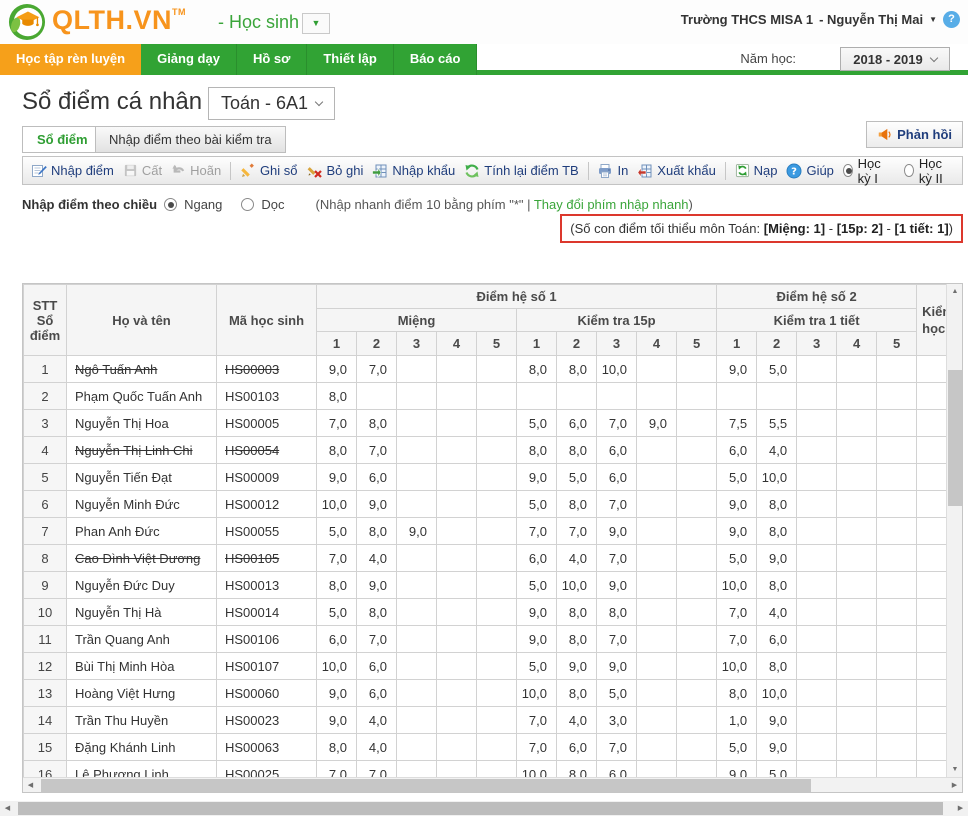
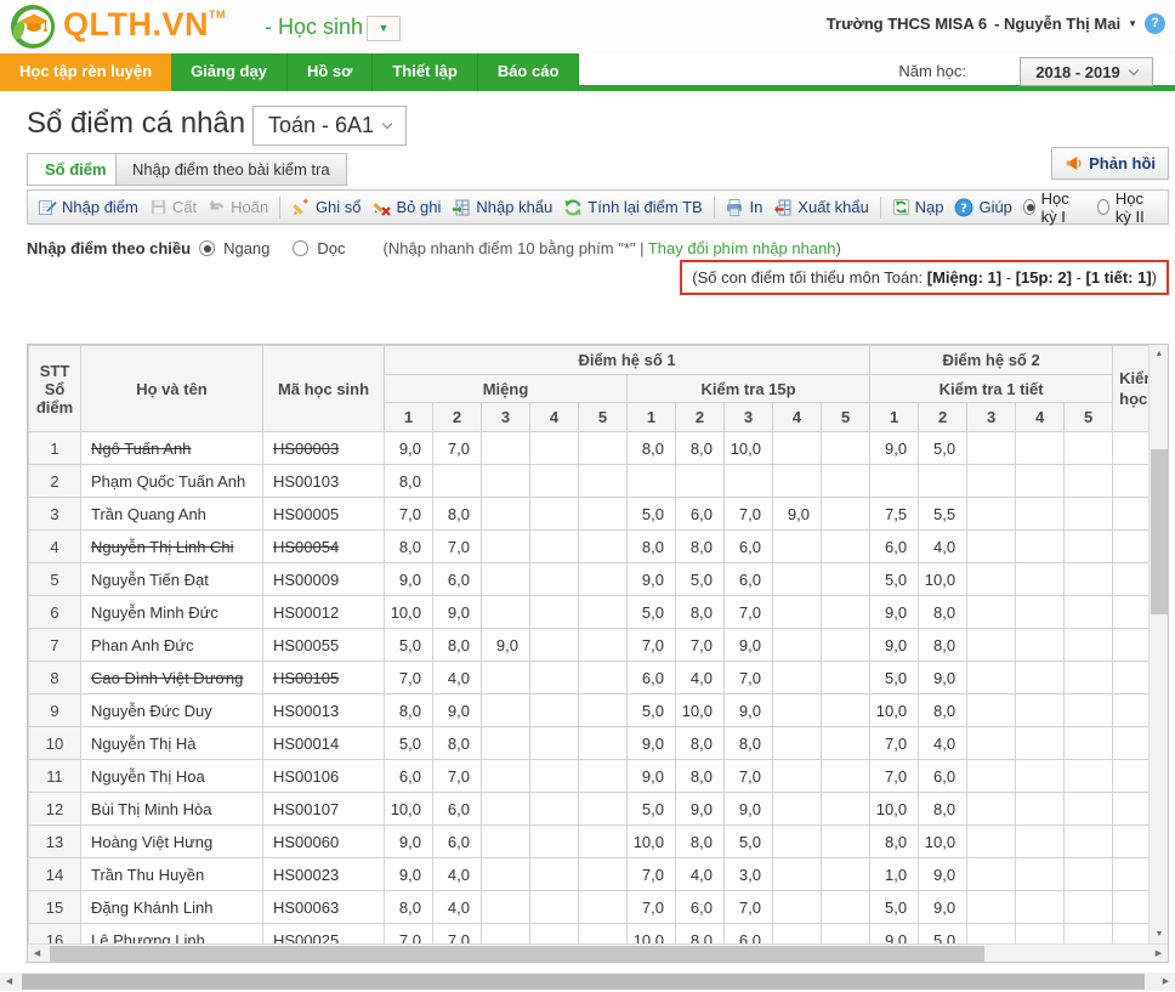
  QLTH.VNTM
  - Học sinh
  ▼
- Trường THCS MISA 1
+ Trường THCS MISA 6
  - Nguyễn Thị Mai
  ▼
  ?
  Học tập rèn luyện
  Giảng dạy
  Hồ sơ
  Thiết lập
  Báo cáo
  Năm học:
  2018 - 2019
  Sổ điểm cá nhân
  Toán - 6A1
  Sổ điểm
  Nhập điểm theo bài kiểm tra
  Phản hồi
  Nhập điểm
  Cất
  Hoãn
  Ghi sổ
  Bỏ ghi
  Nhập khẩu
  Tính lại điểm TB
  In
  Xuất khẩu
  Nạp
  ?
  Giúp
  Học kỳ I
  Học kỳ II
  Nhập điểm theo chiều
  Ngang
  Dọc
  (Nhập nhanh điểm 10 bằng phím "*" | Thay đổi phím nhập nhanh)
  (Số con điểm tối thiểu môn Toán: [Miệng: 1] - [15p: 2] - [1 tiết: 1])
  STT Sổ điểm	Họ và tên	Mã học sinh	Điểm hệ số 1	Điểm hệ số 2	Kiể học
  Miệng	Kiểm tra 15p	Kiểm tra 1 tiết
  1	2	3	4	5	1	2	3	4	5	1	2	3	4	5
  1	Ngô Tuấn Anh	HS00003	9,0	7,0				8,0	8,0	10,0			9,0	5,0
  2	Phạm Quốc Tuấn Anh	HS00103	8,0
- 3	Nguyễn Thị Hoa	HS00005	7,0	8,0				5,0	6,0	7,0	9,0		7,5	5,5
+ 3	Trần Quang Anh	HS00005	7,0	8,0				5,0	6,0	7,0	9,0		7,5	5,5
  4	Nguyễn Thị Linh Chi	HS00054	8,0	7,0				8,0	8,0	6,0			6,0	4,0
  5	Nguyễn Tiến Đạt	HS00009	9,0	6,0				9,0	5,0	6,0			5,0	10,0
  6	Nguyễn Minh Đức	HS00012	10,0	9,0				5,0	8,0	7,0			9,0	8,0
  7	Phan Anh Đức	HS00055	5,0	8,0	9,0			7,0	7,0	9,0			9,0	8,0
  8	Cao Đình Việt Dương	HS00105	7,0	4,0				6,0	4,0	7,0			5,0	9,0
  9	Nguyễn Đức Duy	HS00013	8,0	9,0				5,0	10,0	9,0			10,0	8,0
  10	Nguyễn Thị Hà	HS00014	5,0	8,0				9,0	8,0	8,0			7,0	4,0
- 11	Trần Quang Anh	HS00106	6,0	7,0				9,0	8,0	7,0			7,0	6,0
+ 11	Nguyễn Thị Hoa	HS00106	6,0	7,0				9,0	8,0	7,0			7,0	6,0
  12	Bùi Thị Minh Hòa	HS00107	10,0	6,0				5,0	9,0	9,0			10,0	8,0
  13	Hoàng Việt Hưng	HS00060	9,0	6,0				10,0	8,0	5,0			8,0	10,0
  14	Trần Thu Huyền	HS00023	9,0	4,0				7,0	4,0	3,0			1,0	9,0
  15	Đặng Khánh Linh	HS00063	8,0	4,0				7,0	6,0	7,0			5,0	9,0
  16	Lê Phương Linh	HS00025	7,0	7,0				10,0	8,0	6,0			9,0	5,0
